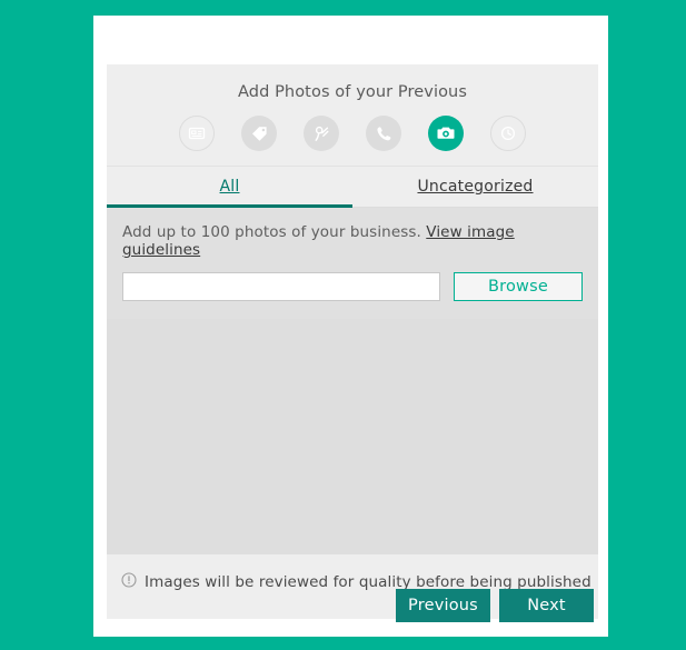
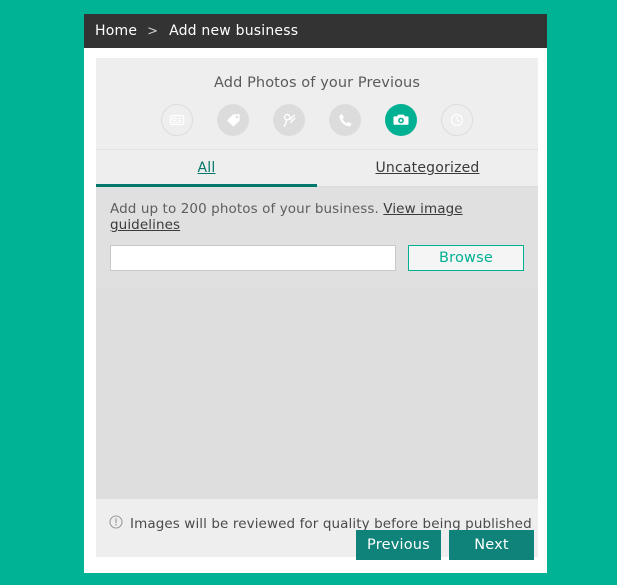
+ Home
+ >
+ Add new business
  Add Photos of your Previous
  All
  Uncategorized
- Add up to 100 photos of your business. View image guidelines
+ Add up to 200 photos of your business. View image guidelines
  Browse
  Images will be reviewed for quality before being published
  Previous
  Next
